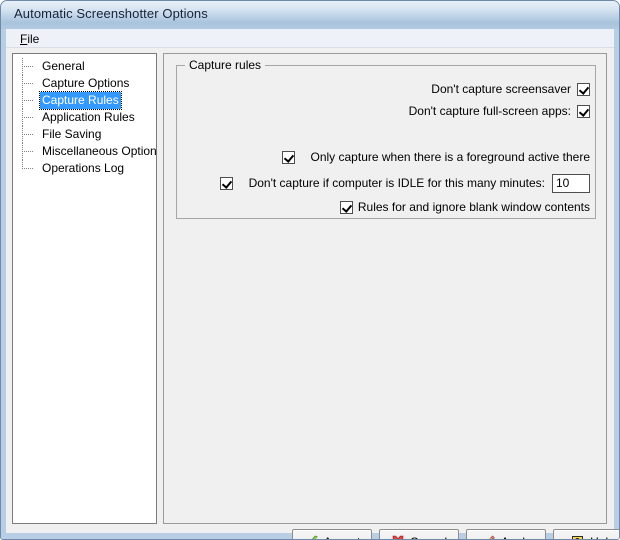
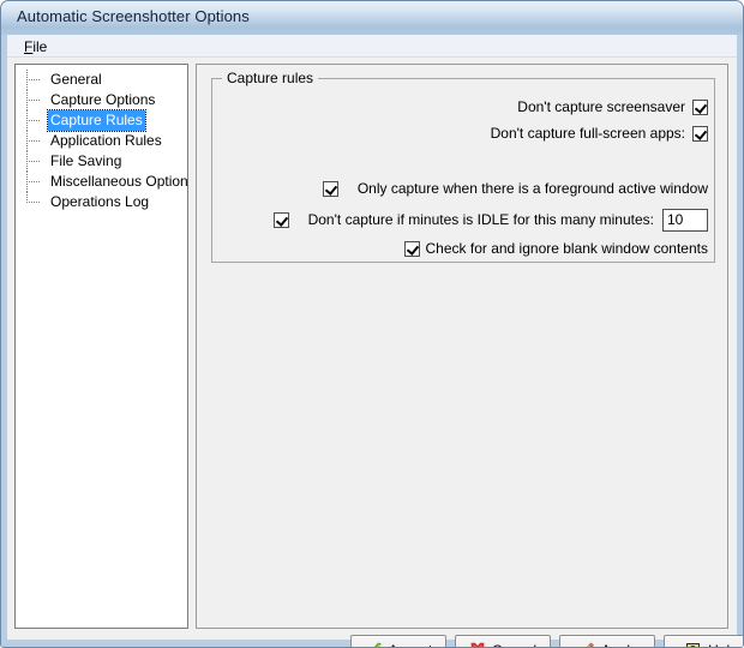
  Automatic Screenshotter Options
  File
  General
  Capture Options
  Capture Rules
  Application Rules
  File Saving
  Miscellaneous Option
  Operations Log
  Capture rules
  Don't capture screensaver
  Don't capture full-screen apps:
- Only capture when there is a foreground active there
+ Only capture when there is a foreground active window
- Don't capture if computer is IDLE for this many minutes:
+ Don't capture if minutes is IDLE for this many minutes:
  10
- Rules for and ignore blank window contents
+ Check for and ignore blank window contents
